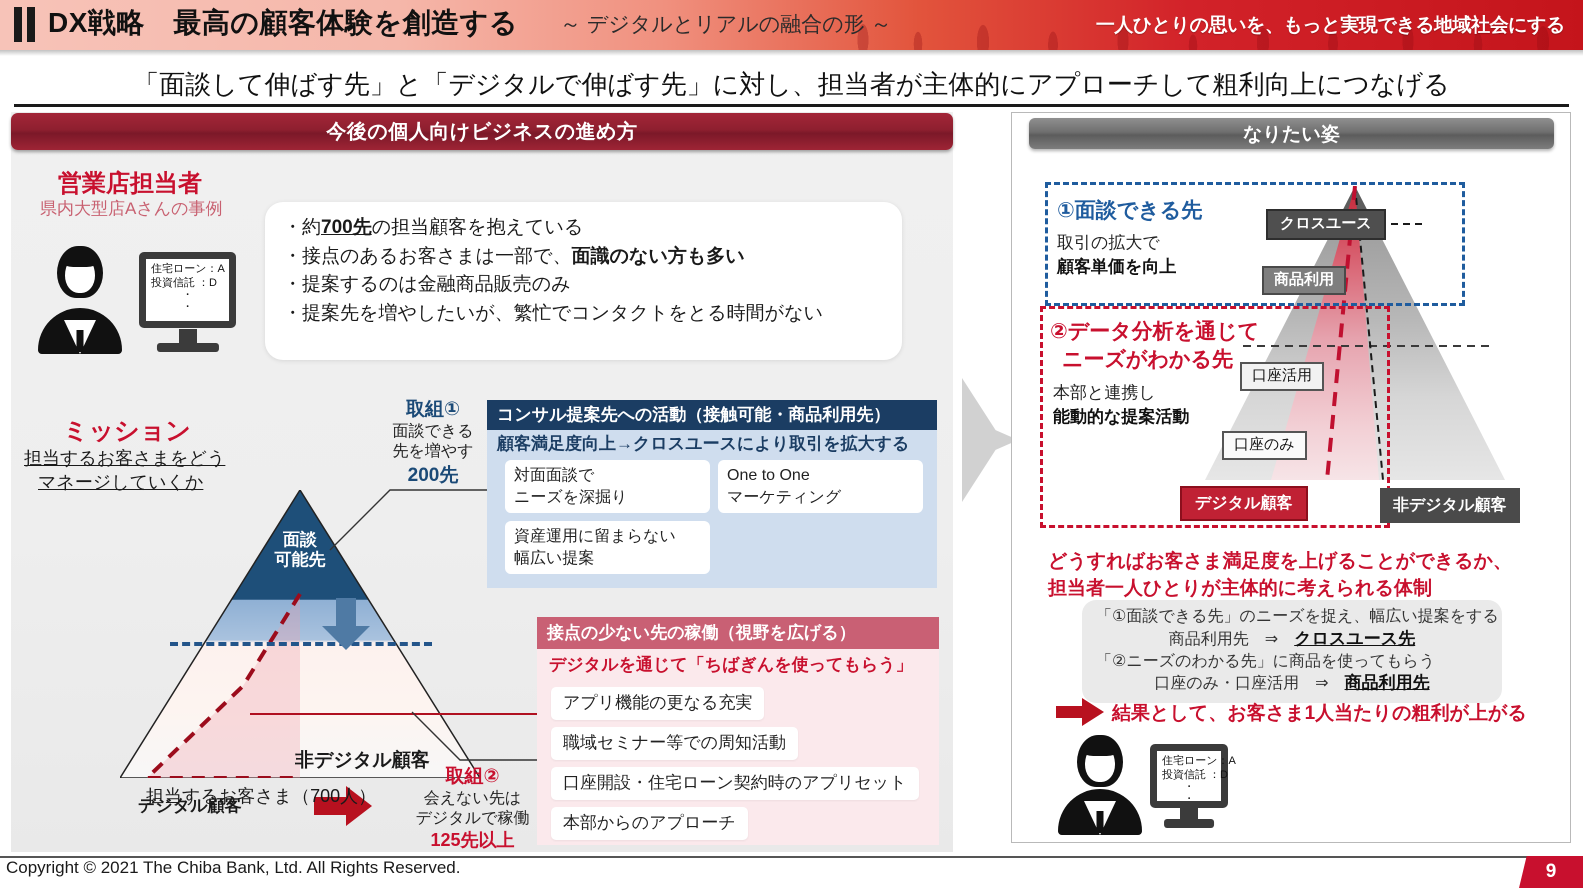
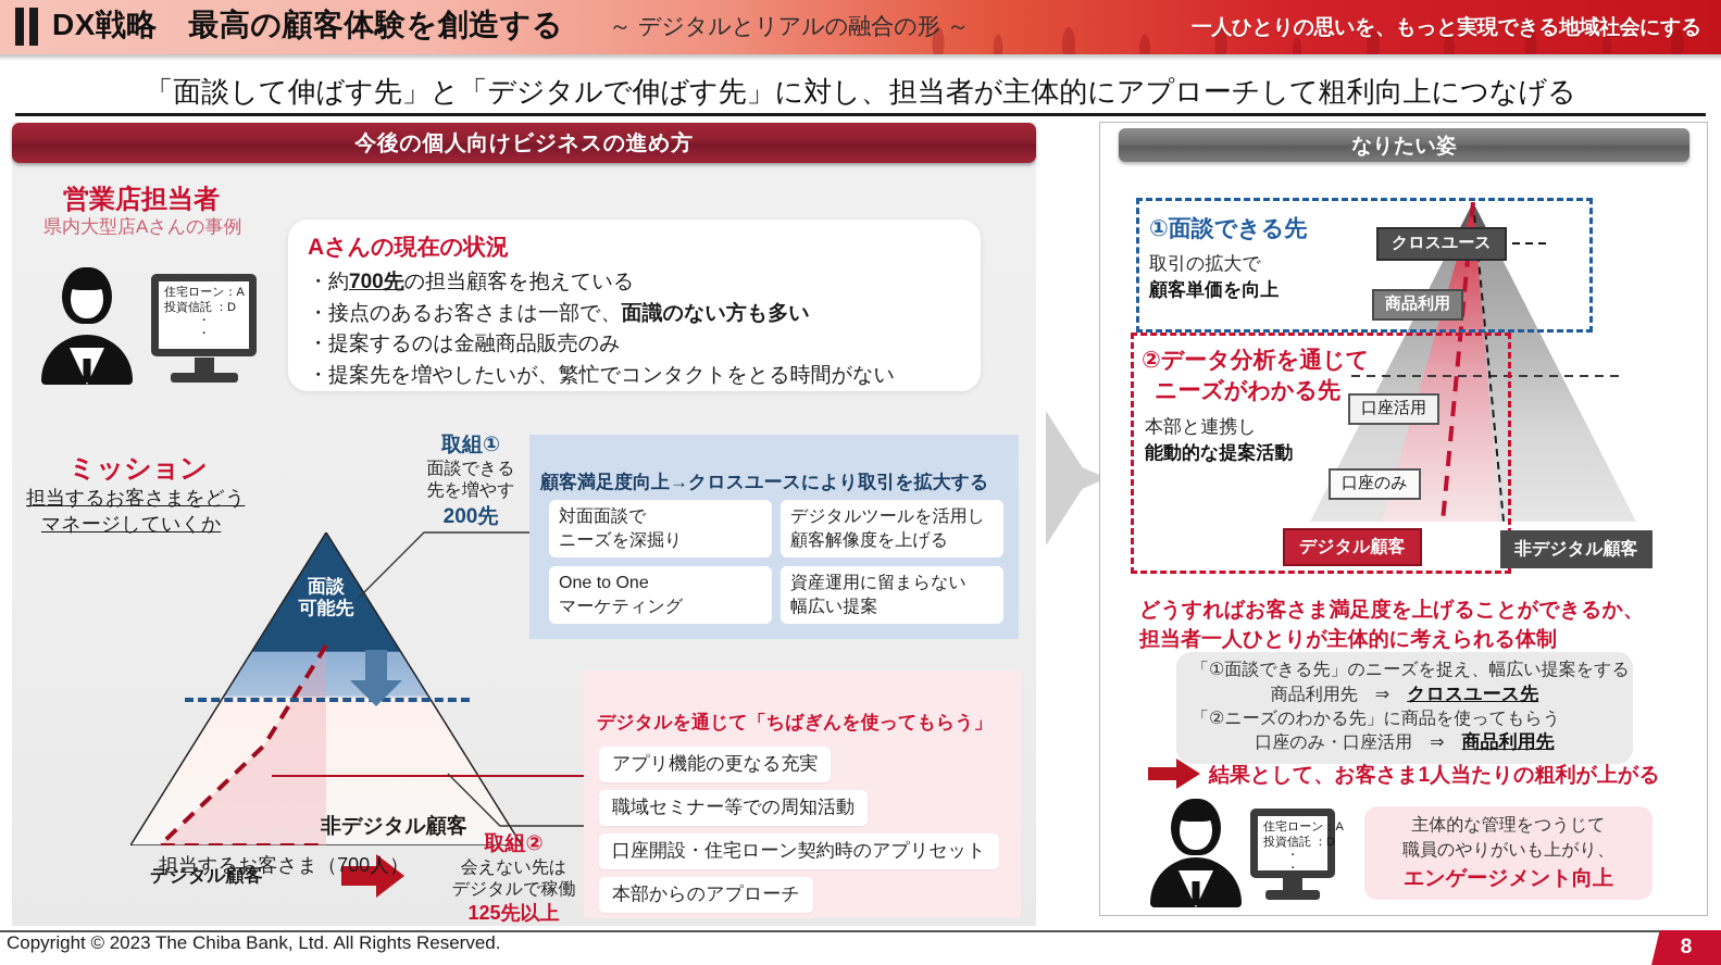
  DX戦略 最高の顧客体験を創造する
  ～ デジタルとリアルの融合の形 ～
  一人ひとりの思いを、もっと実現できる地域社会にする
  「面談して伸ばす先」と「デジタルで伸ばす先」に対し、担当者が主体的にアプローチして粗利向上につなげる
  今後の個人向けビジネスの進め方
  営業店担当者
  県内大型店Aさんの事例
  住宅ローン：A
  投資信託 ：D
  ・
  ・
+ Aさんの現在の状況
  ・約700先の担当顧客を抱えている
  ・接点のあるお客さまは一部で、面識のない方も多い
  ・提案するのは金融商品販売のみ
  ・提案先を増やしたいが、繁忙でコンタクトをとる時間がない
  ミッション
  担当するお客さまをどう
  マネージしていくか
  面談
  可能先
  非デジタル顧客
  デジタル顧客
  担当するお客さま（700人）
  取組①
  面談できる
  先を増やす
  200先
  取組②
  会えない先は
  デジタルで稼働
  125先以上
- コンサル提案先への活動（接触可能・商品利用先）
  顧客満足度向上→クロスユースにより取引を拡大する
  対面面談で
  ニーズを深掘り
+ デジタルツールを活用し
+ 顧客解像度を上げる
  One to One
  マーケティング
  資産運用に留まらない
  幅広い提案
- 接点の少ない先の稼働（視野を広げる）
  デジタルを通じて「ちばぎんを使ってもらう」
  アプリ機能の更なる充実
  職域セミナー等での周知活動
  口座開設・住宅ローン契約時のアプリセット
  本部からのアプローチ
  なりたい姿
  ①面談できる先
  取引の拡大で
  顧客単価を向上
  ②データ分析を通じて
  ニーズがわかる先
  本部と連携し
  能動的な提案活動
  クロスユース
  商品利用
  口座活用
  口座のみ
  デジタル顧客
  非デジタル顧客
  どうすればお客さま満足度を上げることができるか、
  担当者一人ひとりが主体的に考えられる体制
  「①面談できる先」のニーズを捉え、幅広い提案をする
  商品利用先 ⇒ クロスユース先
  「②ニーズのわかる先」に商品を使ってもらう
  口座のみ・口座活用 ⇒ 商品利用先
  結果として、お客さま1人当たりの粗利が上がる
  住宅ローン：A
  投資信託 ：D
  ・
  ・
+ 主体的な管理をつうじて
+ 職員のやりがいも上がり、
+ エンゲージメント向上
- Copyright © 2021 The Chiba Bank, Ltd. All Rights Reserved.
+ Copyright © 2023 The Chiba Bank, Ltd. All Rights Reserved.
- 9
+ 8
